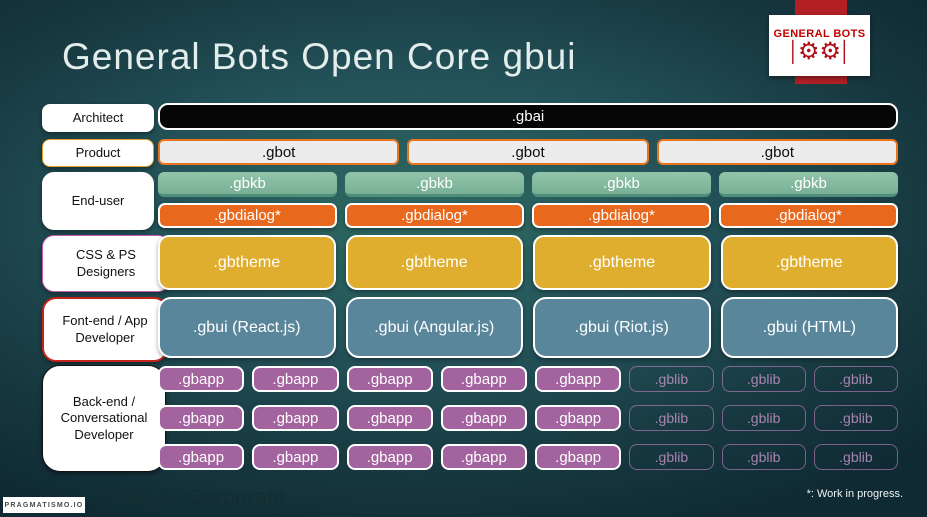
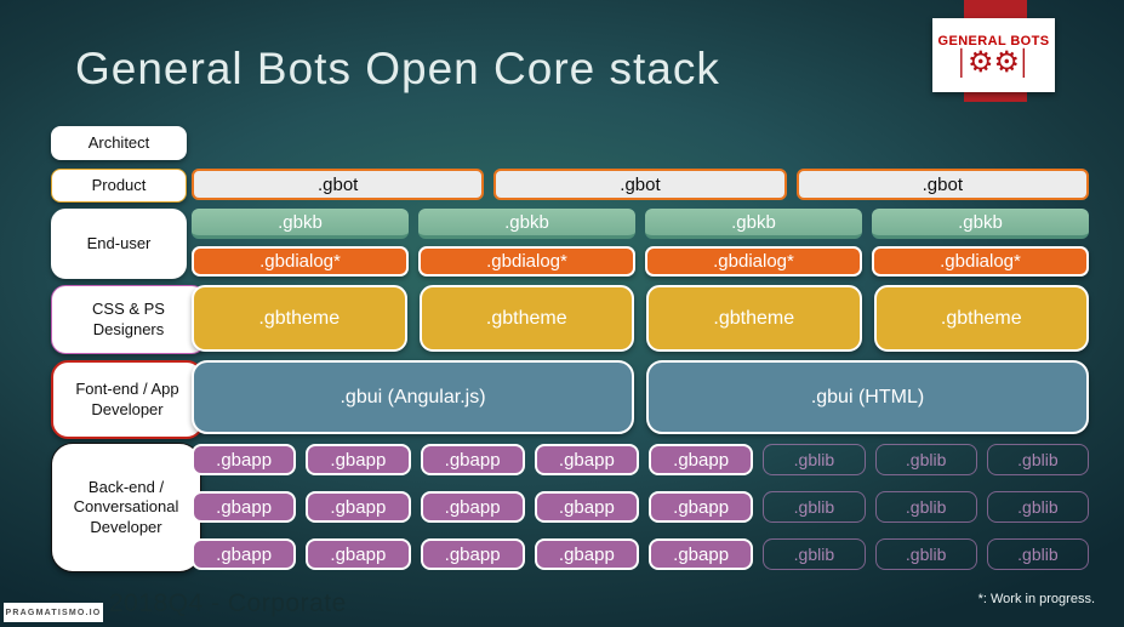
- General Bots Open Core gbui
+ General Bots Open Core stack
  GENERAL BOTS
  │
  ⚙
  ⚙
  │
  Architect
  Product
  End-user
  CSS & PS Designers
  Font-end / App Developer
  Back-end / Conversational Developer
- .gbai
  .gbot
  .gbot
  .gbot
  .gbkb
  .gbkb
  .gbkb
  .gbkb
  .gbdialog*
  .gbdialog*
  .gbdialog*
  .gbdialog*
  .gbtheme
  .gbtheme
  .gbtheme
  .gbtheme
- .gbui (React.js)
  .gbui (Angular.js)
- .gbui (Riot.js)
  .gbui (HTML)
  .gbapp
  .gbapp
  .gbapp
  .gbapp
  .gbapp
  .gblib
  .gblib
  .gblib
  .gbapp
  .gbapp
  .gbapp
  .gbapp
  .gbapp
  .gblib
  .gblib
  .gblib
  .gbapp
  .gbapp
  .gbapp
  .gbapp
  .gbapp
  .gblib
  .gblib
  .gblib
  *: Work in progress.
